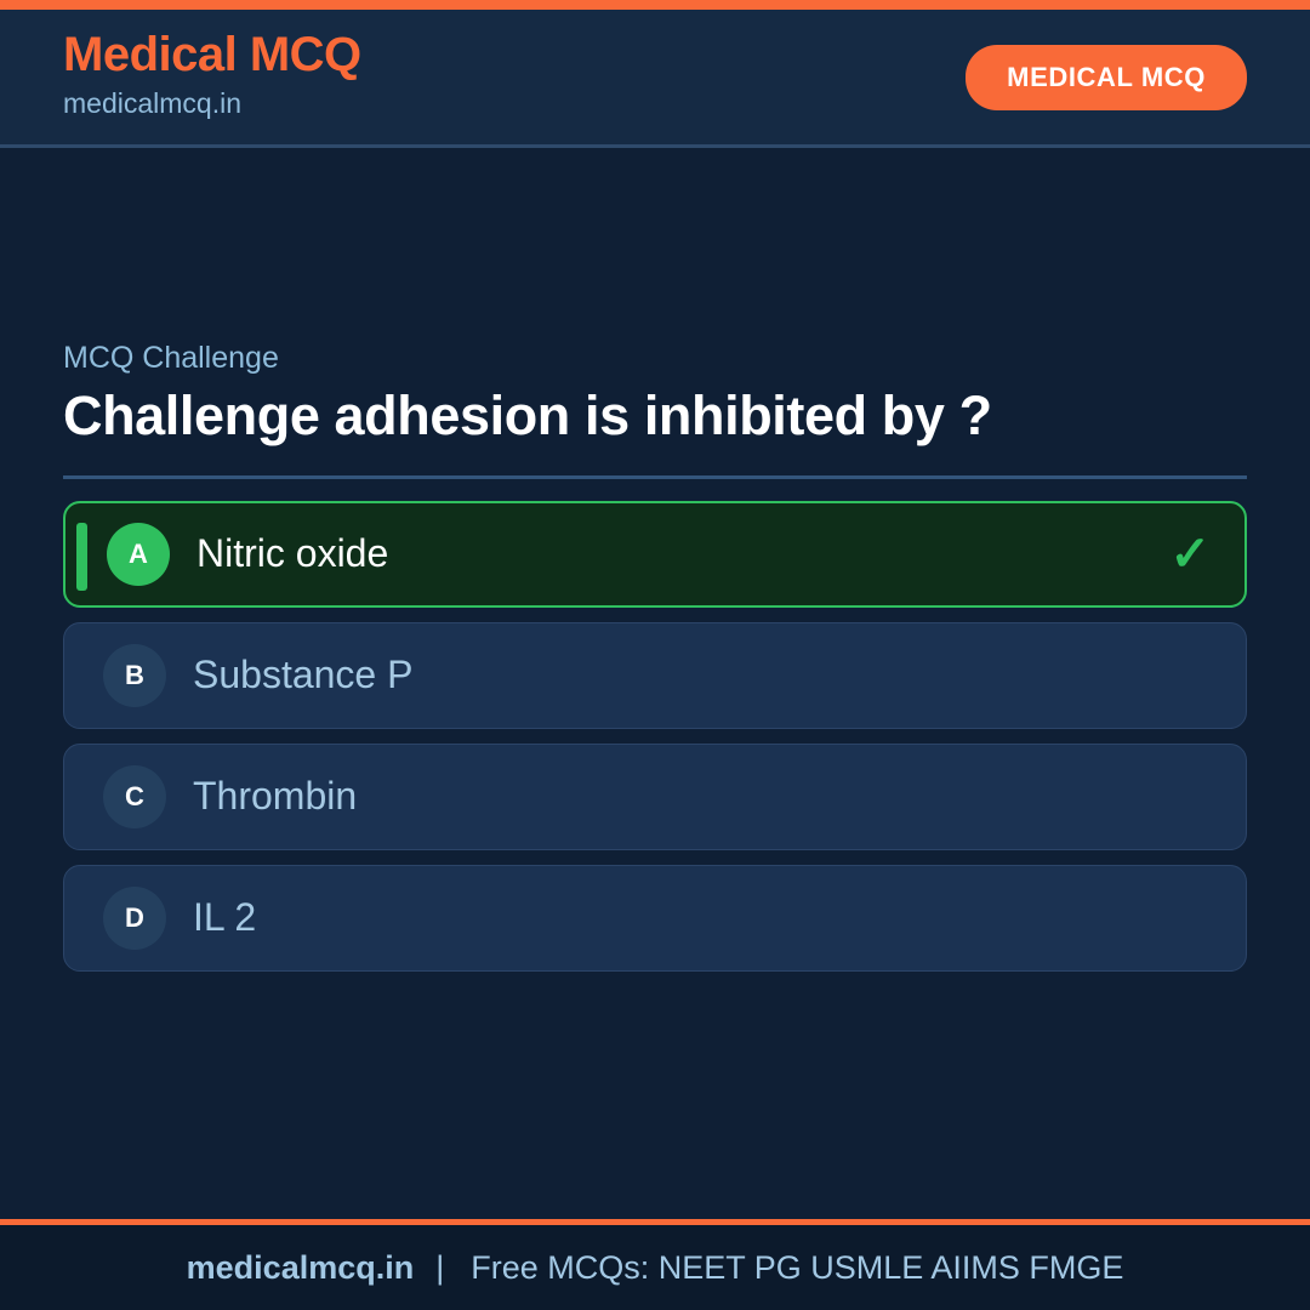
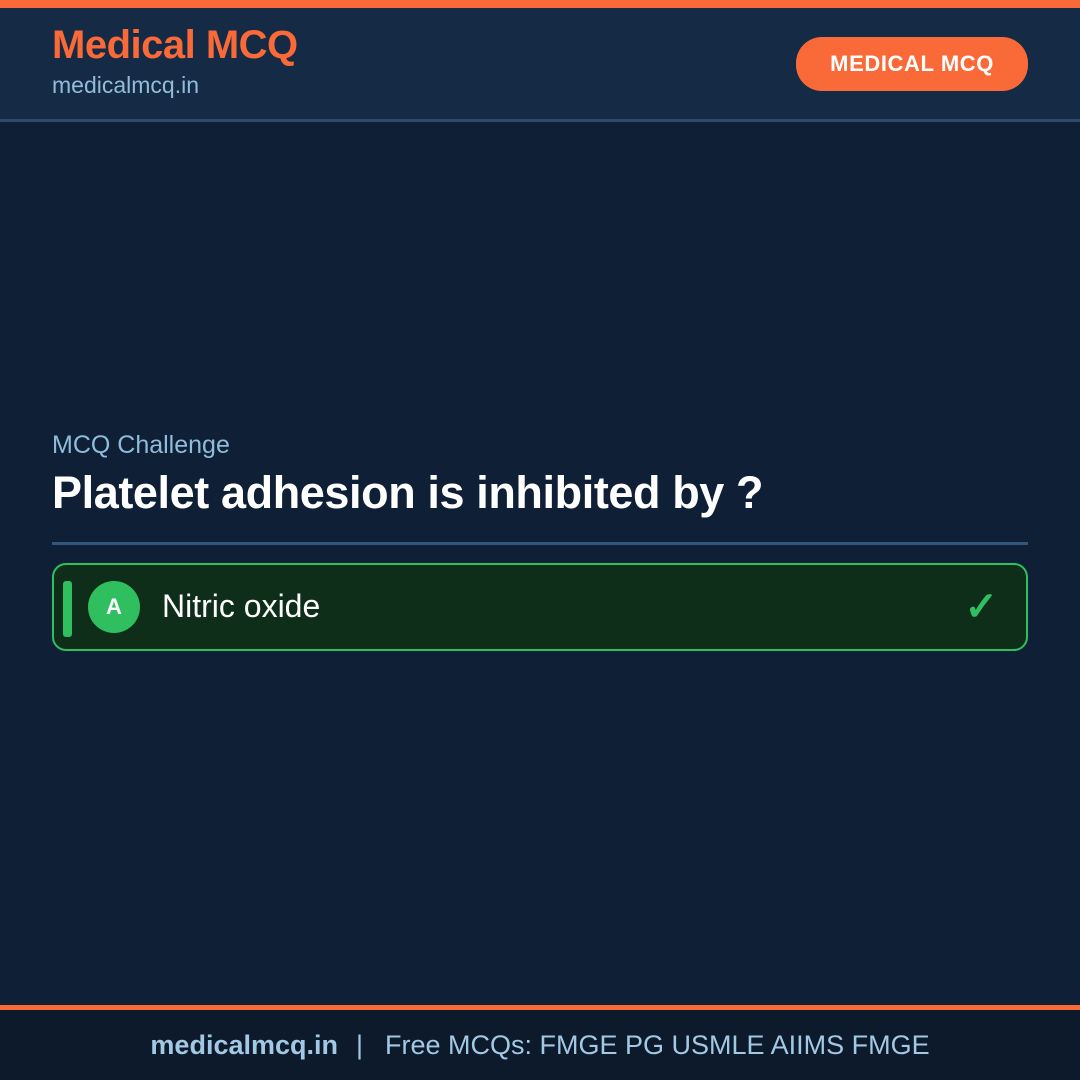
  Medical MCQ
  medicalmcq.in
  MEDICAL MCQ
  MCQ Challenge
- Challenge adhesion is inhibited by ?
+ Platelet adhesion is inhibited by ?
  A
  Nitric oxide
  ✓
- B
- Substance P
- C
- Thrombin
- D
- IL 2
  medicalmcq.in
  |
- Free MCQs: NEET PG USMLE AIIMS FMGE
+ Free MCQs: FMGE PG USMLE AIIMS FMGE
